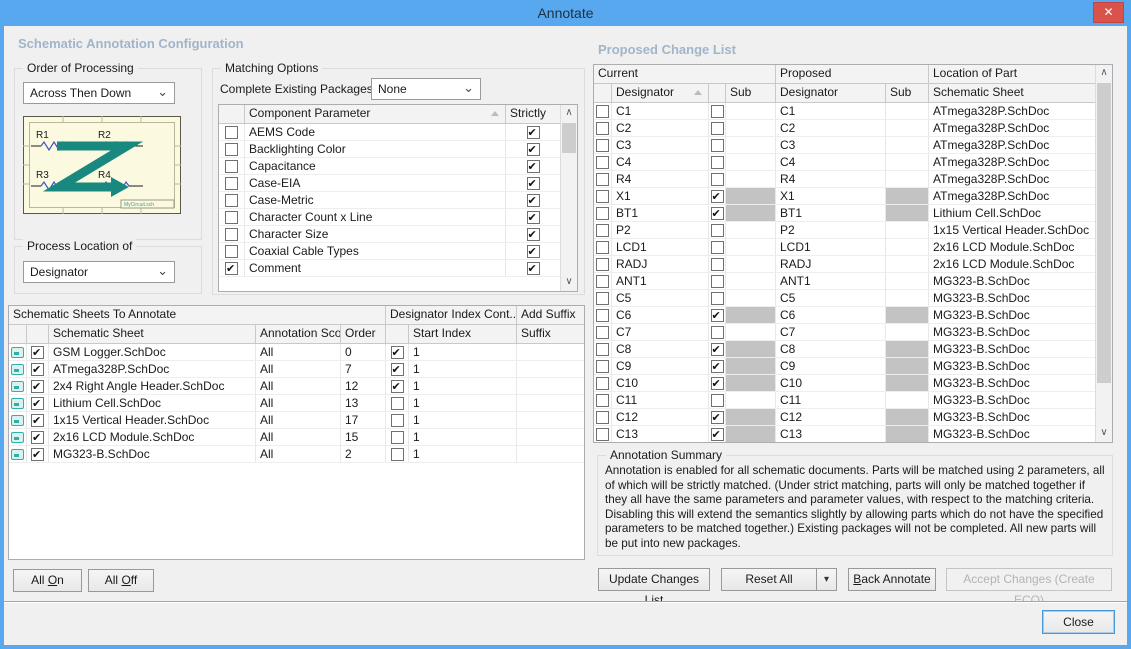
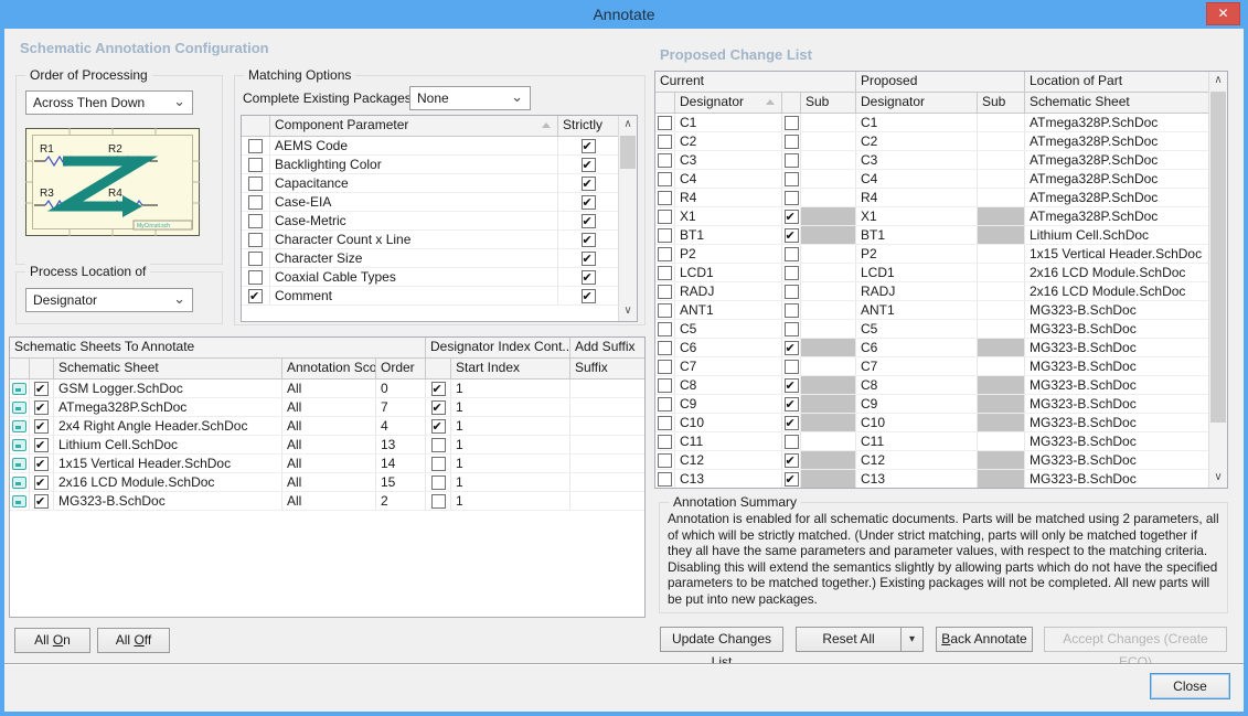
  Annotate
  ✕
  Schematic Annotation Configuration
  Order of Processing
  Across Then Down
  ⌄
  R1
  R2
  R3
  R4
  Process Location of
  Designator
  ⌄
  Matching Options
  Complete Existing Packages
  None
  ⌄
  Component Parameter
  Strictly
  AEMS Code
  Backlighting Color
  Capacitance
  Case-EIA
  Case-Metric
  Character Count x Line
  Character Size
  Coaxial Cable Types
  Comment
  ∧
  ∨
  Schematic Sheets To Annotate
  Designator Index Cont..
  Add Suffix
  Schematic Sheet
  Annotation Sco
  Order
  Start Index
  Suffix
  GSM Logger.SchDoc
  All
  0
  1
  ATmega328P.SchDoc
  All
  7
  1
  2x4 Right Angle Header.SchDoc
  All
- 12
+ 4
  1
  Lithium Cell.SchDoc
  All
  13
  1
  1x15 Vertical Header.SchDoc
  All
- 17
+ 14
  1
  2x16 LCD Module.SchDoc
  All
  15
  1
  MG323-B.SchDoc
  All
  2
  1
  All On
  All Off
  Proposed Change List
  Current
  Proposed
  Location of Part
  Designator
  Sub
  Designator
  Sub
  Schematic Sheet
  C1
  C1
  ATmega328P.SchDoc
  C2
  C2
  ATmega328P.SchDoc
  C3
  C3
  ATmega328P.SchDoc
  C4
  C4
  ATmega328P.SchDoc
  R4
  R4
  ATmega328P.SchDoc
  X1
  X1
  ATmega328P.SchDoc
  BT1
  BT1
  Lithium Cell.SchDoc
  P2
  P2
  1x15 Vertical Header.SchDoc
  LCD1
  LCD1
  2x16 LCD Module.SchDoc
  RADJ
  RADJ
  2x16 LCD Module.SchDoc
  ANT1
  ANT1
  MG323-B.SchDoc
  C5
  C5
  MG323-B.SchDoc
  C6
  C6
  MG323-B.SchDoc
  C7
  C7
  MG323-B.SchDoc
  C8
  C8
  MG323-B.SchDoc
  C9
  C9
  MG323-B.SchDoc
  C10
  C10
  MG323-B.SchDoc
  C11
  C11
  MG323-B.SchDoc
  C12
  C12
  MG323-B.SchDoc
  C13
  C13
  MG323-B.SchDoc
  ∧
  ∨
  Annotation Summary
  Annotation is enabled for all schematic documents. Parts will be matched using 2 parameters, all of which will be strictly matched. (Under strict matching, parts will only be matched together if they all have the same parameters and parameter values, with respect to the matching criteria. Disabling this will extend the semantics slightly by allowing parts which do not have the specified parameters to be matched together.) Existing packages will not be completed. All new parts will be put into new packages.
  Update Changes List
  Reset All
  ▾
  Back Annotate
  Accept Changes (Create ECO)
  Close
